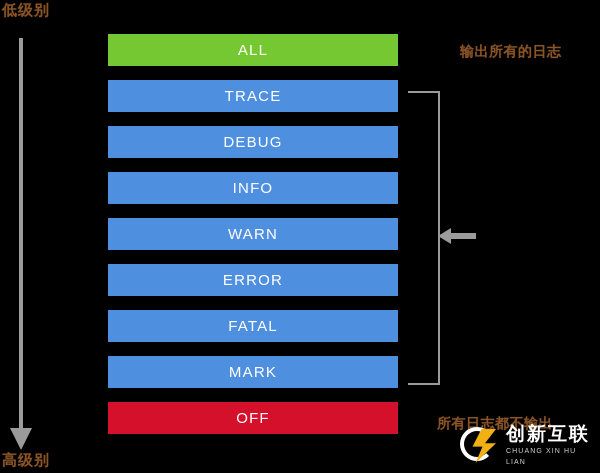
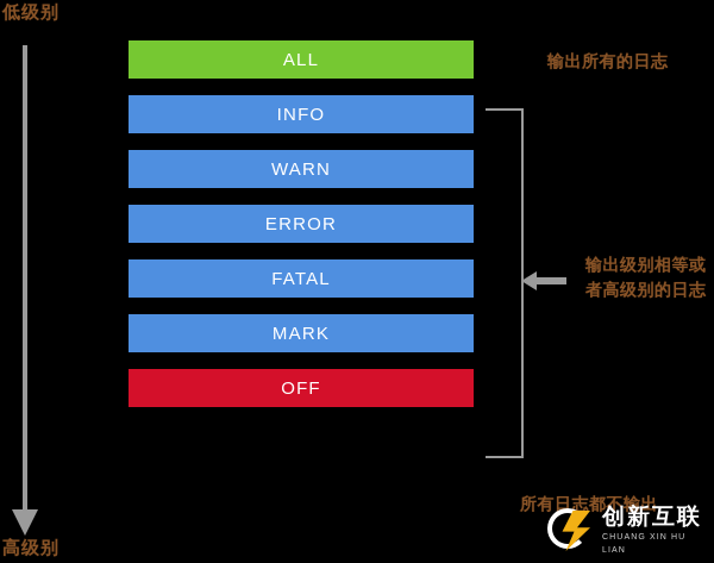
  低级别
  高级别
  ALL
- TRACE
- DEBUG
  INFO
  WARN
  ERROR
  FATAL
  MARK
  OFF
  输出所有的日志
+ 输出级别相等或
+ 者高级别的日志
  所有日志都不输出
  创新互联
